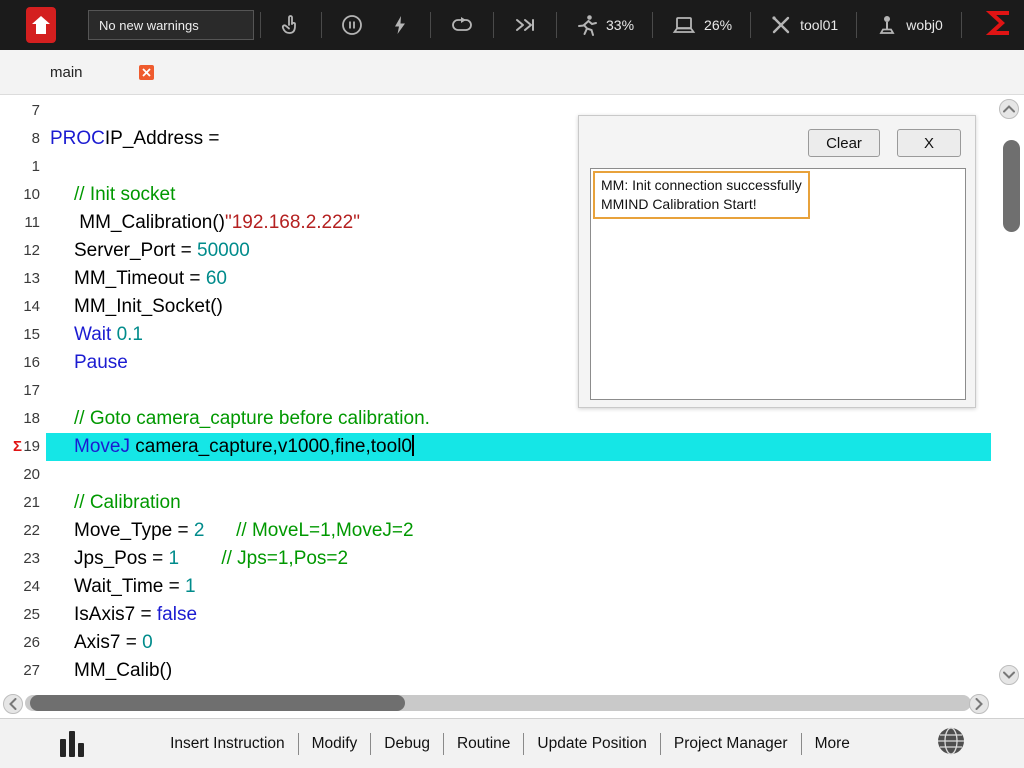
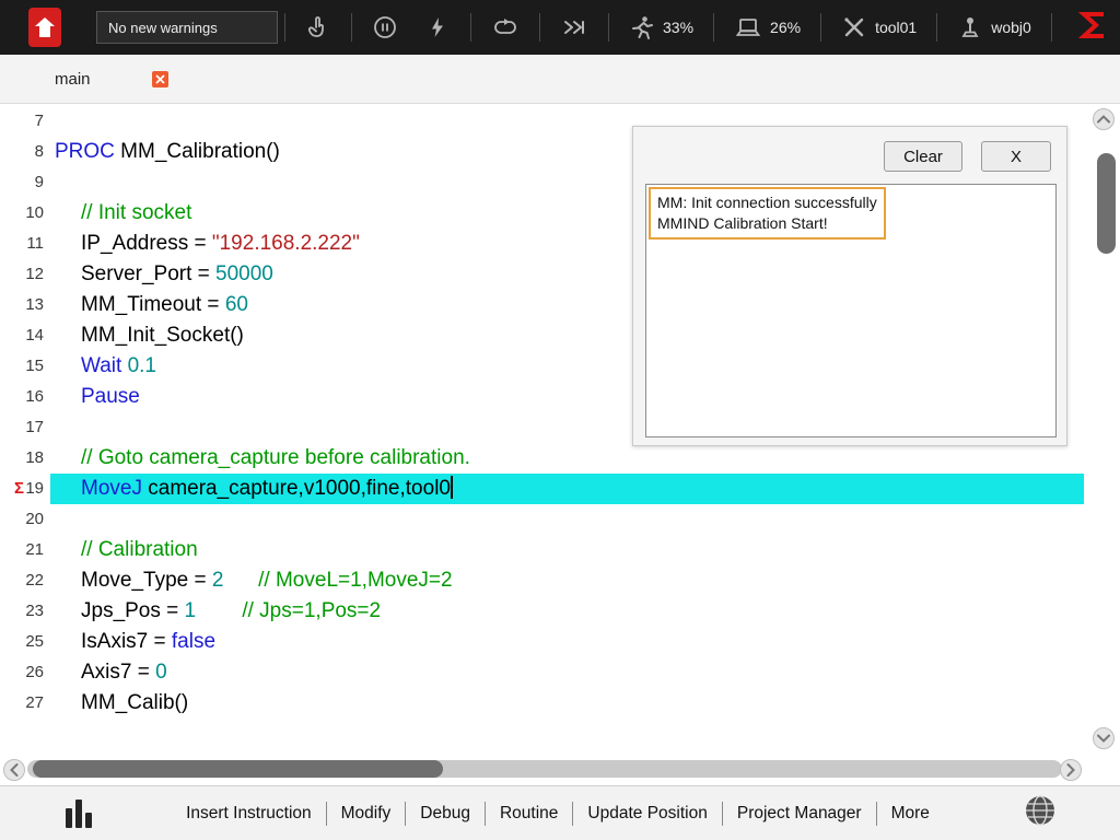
  No new warnings
  33%
  26%
  tool01
  wobj0
  main
  7
  8
- PROCIP_Address =
+ PROC MM_Calibration()
- 1
+ 9
  10
  // Init socket
  11
- MM_Calibration()"192.168.2.222"
+ IP_Address = "192.168.2.222"
  12
  Server_Port = 50000
  13
  MM_Timeout = 60
  14
  MM_Init_Socket()
  15
  Wait 0.1
  16
  Pause
  17
  18
  // Goto camera_capture before calibration.
  Σ
  19
  MoveJ camera_capture,v1000,fine,tool0
  20
  21
  // Calibration
  22
  Move_Type = 2 // MoveL=1,MoveJ=2
  23
  Jps_Pos = 1 // Jps=1,Pos=2
- 24
- Wait_Time = 1
  25
  IsAxis7 = false
  26
  Axis7 = 0
  27
  MM_Calib()
  Clear
  X
  MM: Init connection successfully
  MMIND Calibration Start!
  Insert Instruction
  Modify
  Debug
  Routine
  Update Position
  Project Manager
  More
